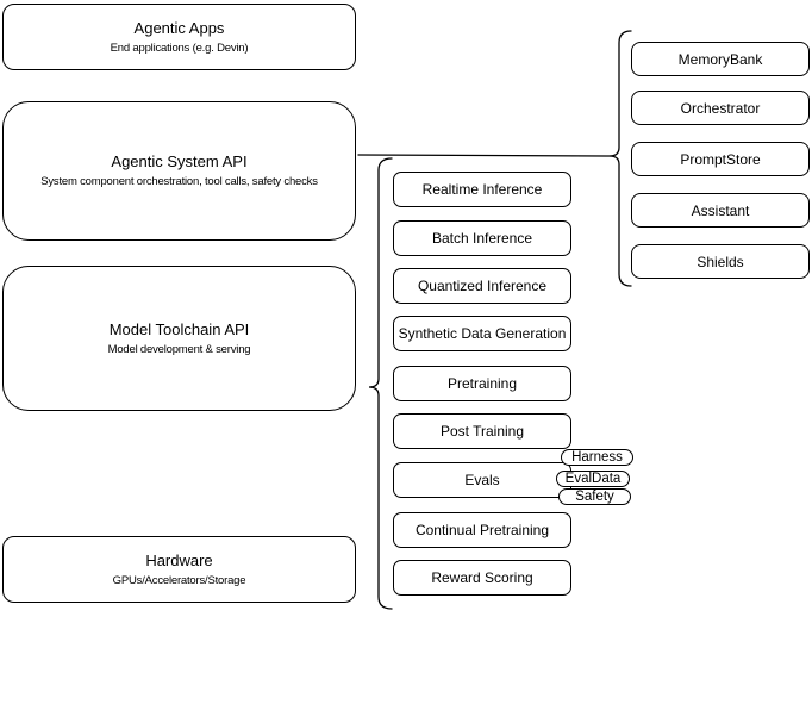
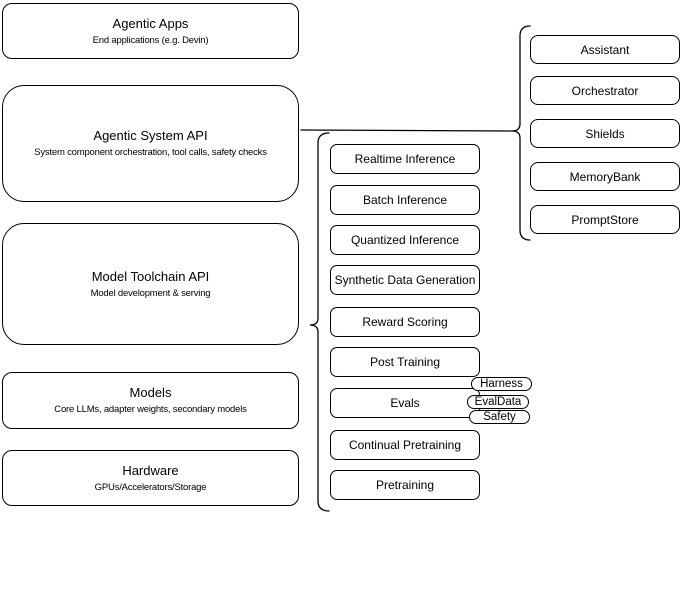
  Agentic Apps
  End applications (e.g. Devin)
  Agentic System API
  System component orchestration, tool calls, safety checks
  Model Toolchain API
  Model development & serving
+ Models
+ Core LLMs, adapter weights, secondary models
  Hardware
  GPUs/Accelerators/Storage
  Realtime Inference
  Batch Inference
  Quantized Inference
  Synthetic Data Generation
- Pretraining
+ Reward Scoring
  Post Training
  Evals
  Continual Pretraining
- Reward Scoring
+ Pretraining
  Harness
  EvalData
  Safety
- MemoryBank
+ Assistant
  Orchestrator
- PromptStore
+ Shields
- Assistant
+ MemoryBank
- Shields
+ PromptStore
